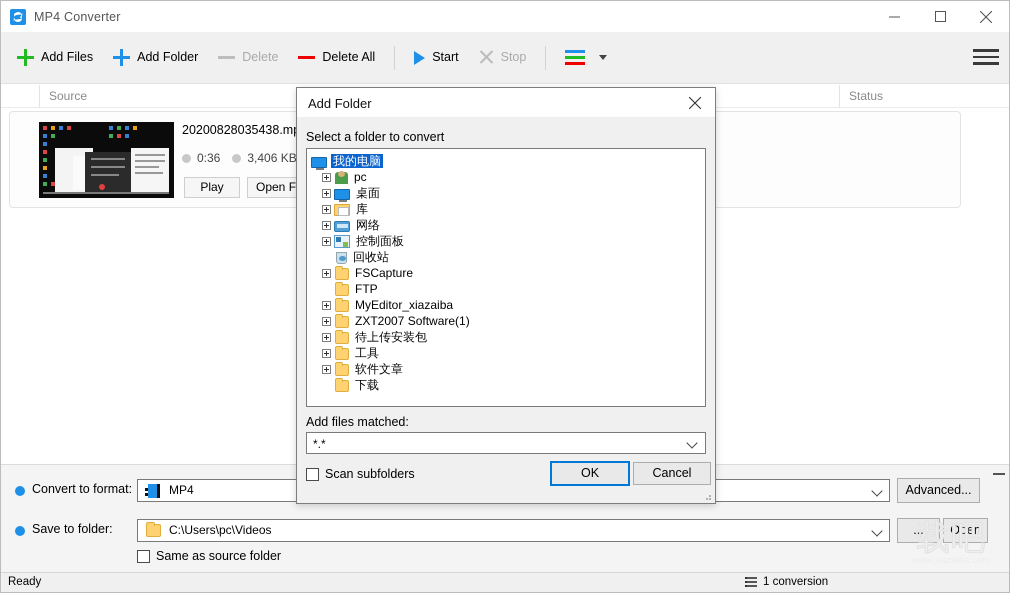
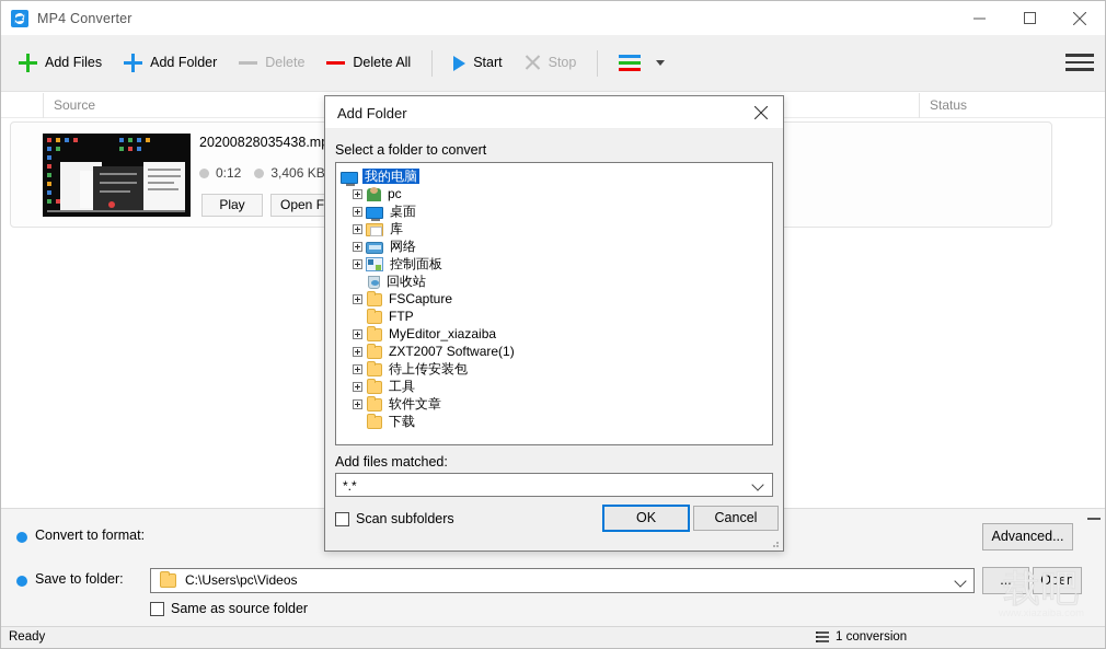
  MP4 Converter
  Add Files
  Add Folder
  Delete
  Delete All
  Start
  Stop
  Source
  Status
  20200828035438.m
- 0:36
+ 0:12
  3,406 KB
  Play
  Convert to format:
- MP4
  Advanced...
  Save to folder:
  C:\Users\pc\Videos
  ...
  Open
  Same as source folder
  Ready
  1 conversion
  载吧
  Add Folder
  Select a folder to convert
  我的电脑
  pc
  桌面
  库
  网络
  控制面板
  回收站
  FSCapture
  FTP
  MyEditor_xiazaiba
  ZXT2007 Software(1)
  待上传安装包
  工具
  软件文章
  下载
  Add files matched:
  *.*
  Scan subfolders
  OK
  Cancel
